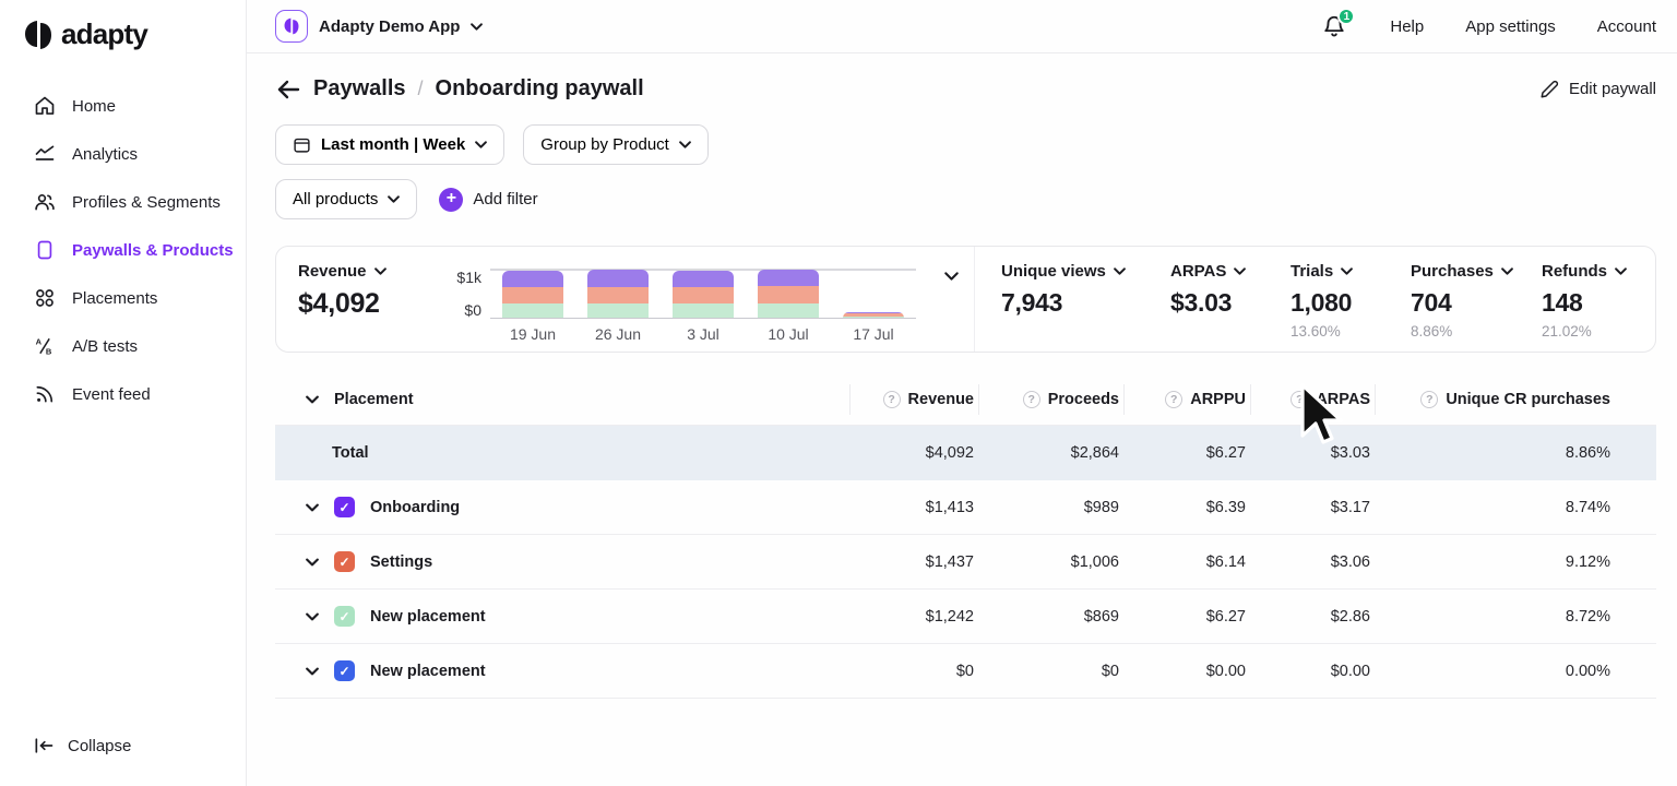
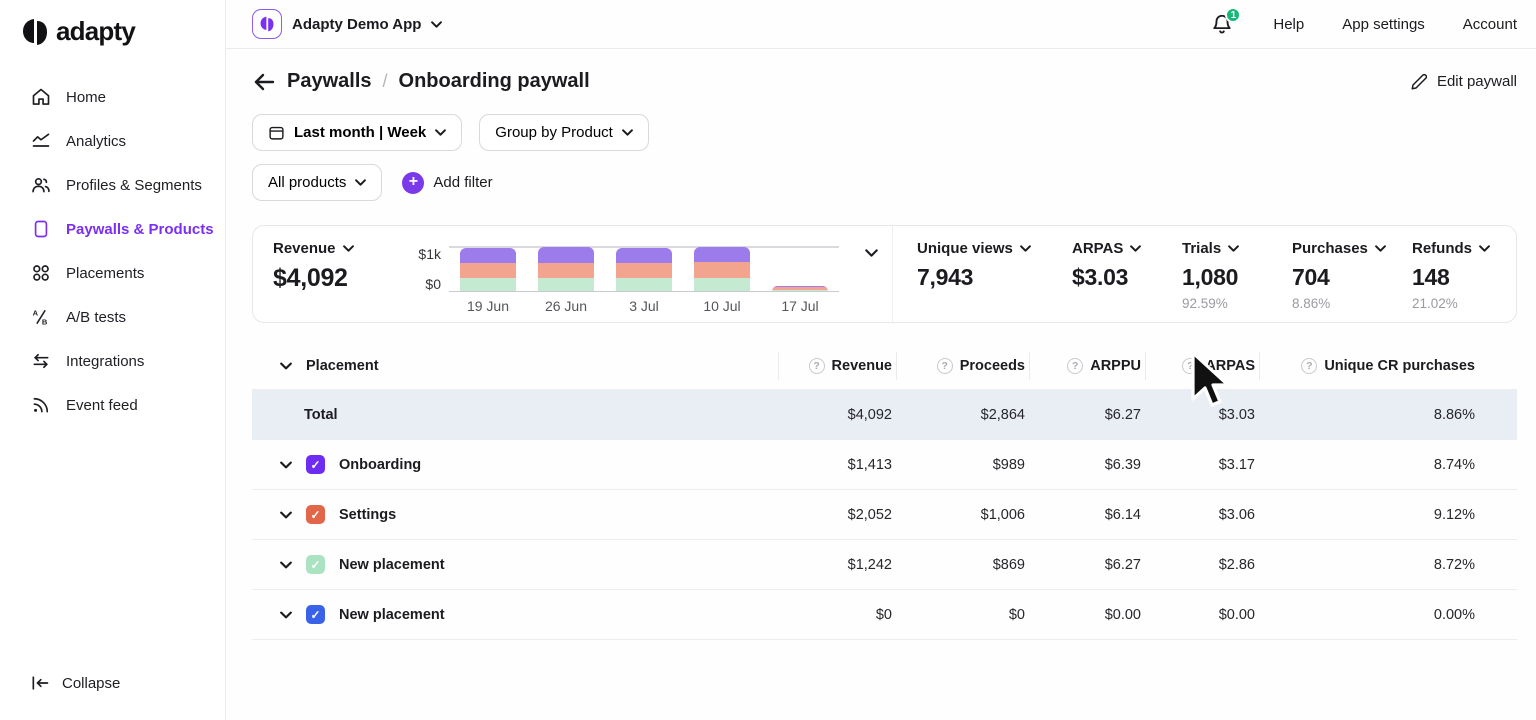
  adapty
  Home
  Analytics
  Profiles & Segments
  Paywalls & Products
  Placements
  A
  B
  A/B tests
+ Integrations
  Event feed
  Collapse
  Adapty Demo App
  1
  Help
  App settings
  Account
  Paywalls
  /
  Onboarding paywall
  Edit paywall
  Last month | Week
  Group by Product
  All products
  Add filter
  Revenue
  $4,092
  $1k
  $0
  19 Jun
  26 Jun
  3 Jul
  10 Jul
  17 Jul
  Unique views
  7,943
  ARPAS
  $3.03
  Trials
  1,080
- 13.60%
+ 92.59%
  Purchases
  704
  8.86%
  Refunds
  148
  21.02%
  Placement
  Revenue
  Proceeds
  ARPPU
  ARPAS
  Unique CR purchases
  Total
  $4,092
  $2,864
  $6.27
  $3.03
  8.86%
  Onboarding
  $1,413
  $989
  $6.39
  $3.17
  8.74%
  Settings
- $1,437
+ $2,052
  $1,006
  $6.14
  $3.06
  9.12%
  New placement
  $1,242
  $869
  $6.27
  $2.86
  8.72%
  New placement
  $0
  $0
  $0.00
  $0.00
  0.00%
